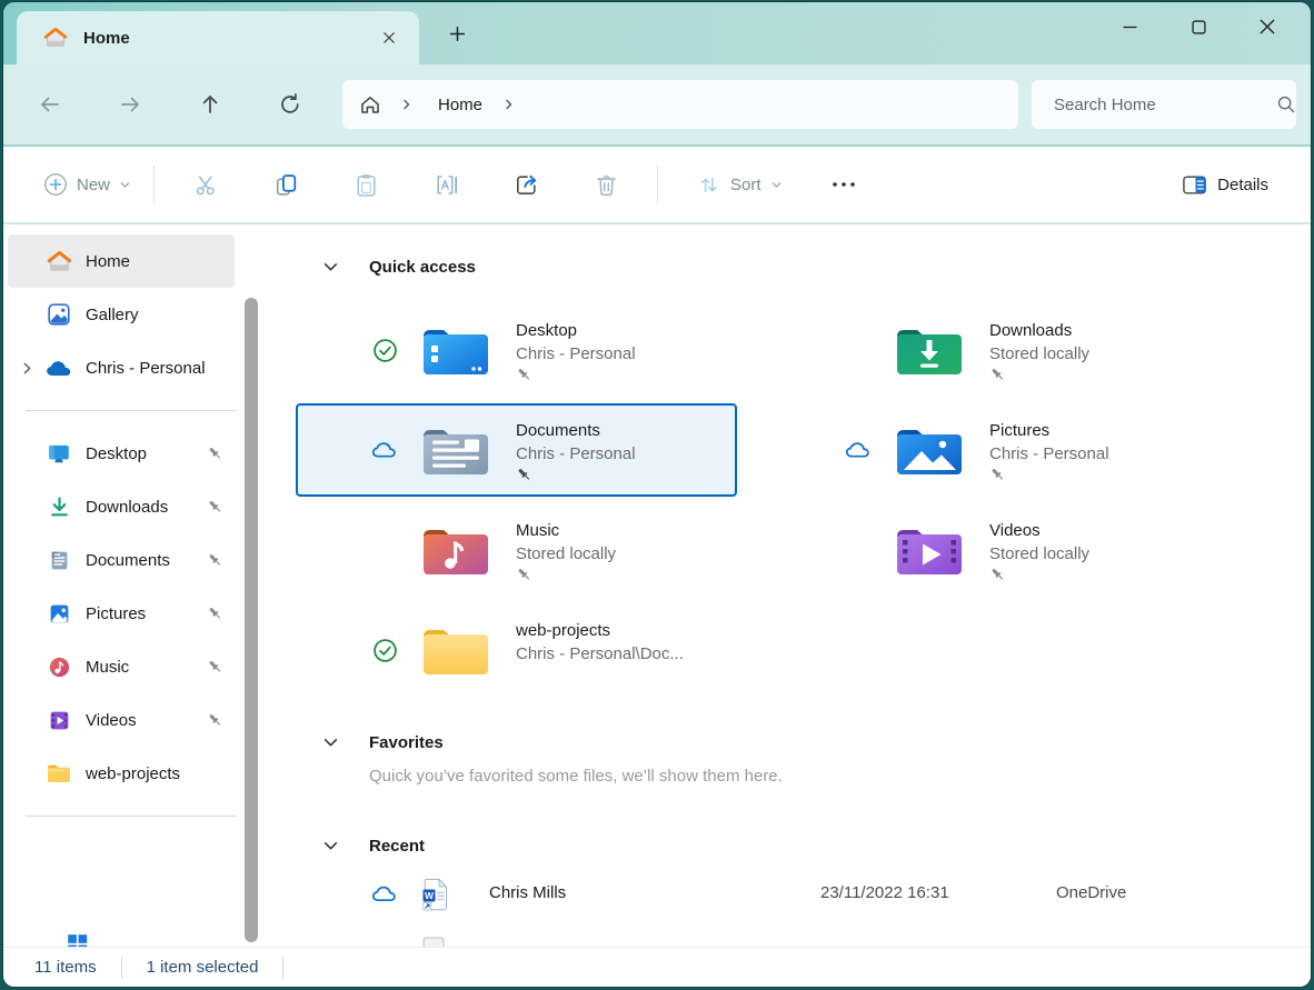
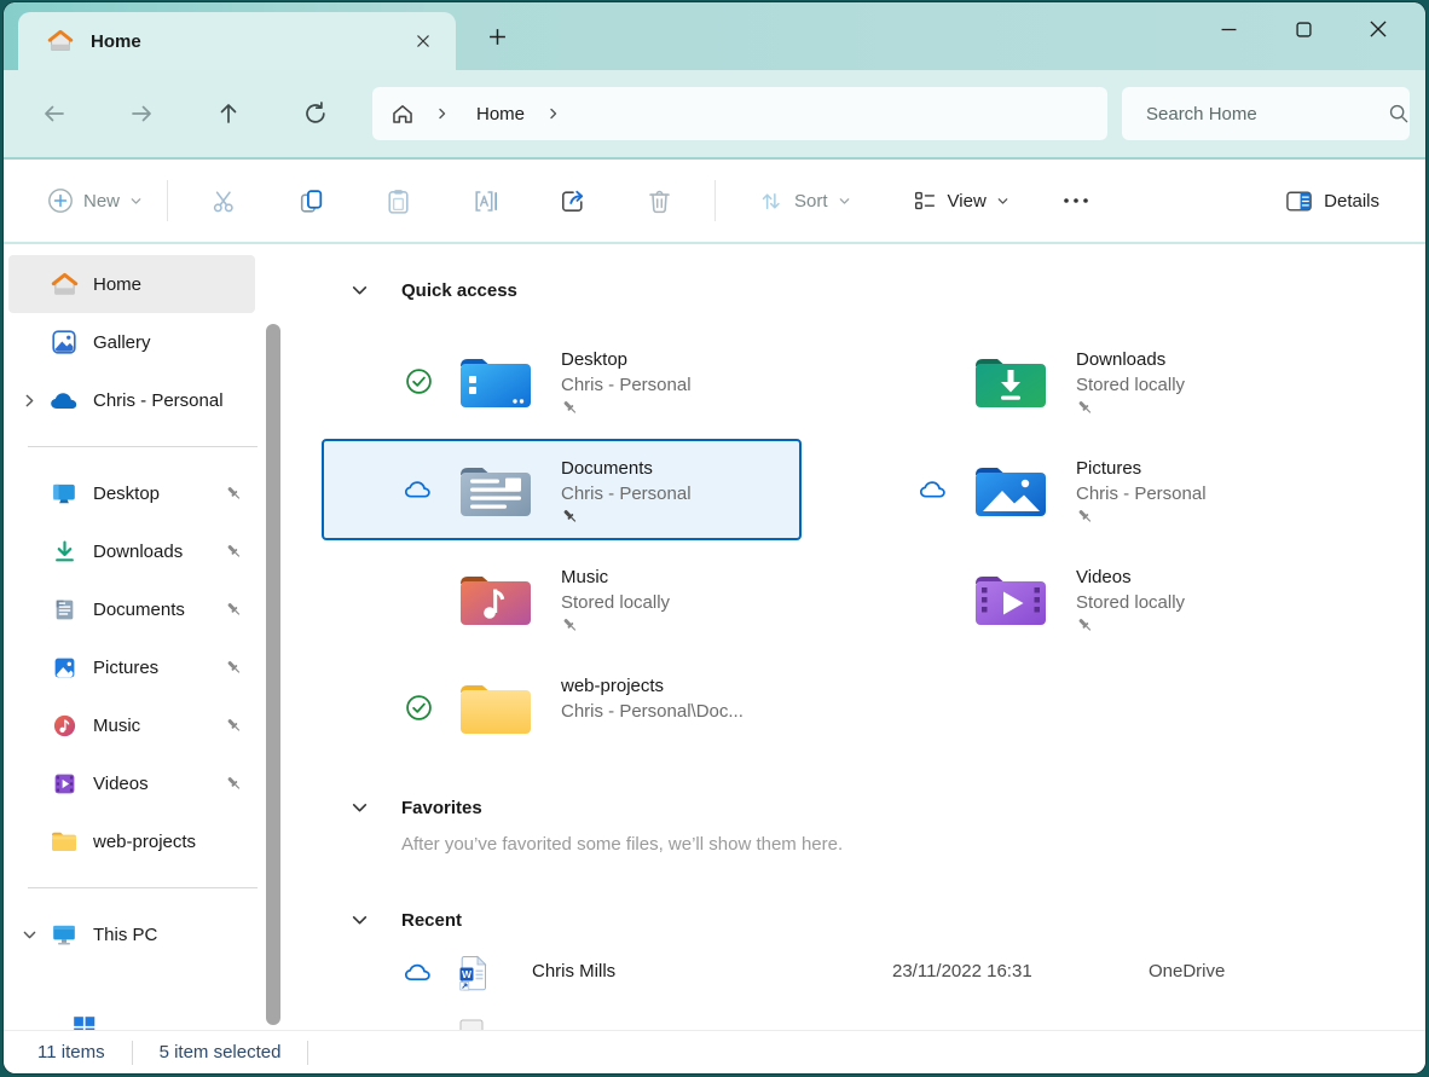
  Home
  Home
  Search Home
  New
  Sort
+ View
  Details
  Home
  Gallery
  Chris - Personal
  Desktop
  Downloads
  Documents
  Pictures
  Music
  Videos
  web-projects
+ This PC
  Quick access
  Desktop
  Chris - Personal
  Downloads
  Stored locally
  Documents
  Chris - Personal
  Pictures
  Chris - Personal
  Music
  Stored locally
  Videos
  Stored locally
  web-projects
  Chris - Personal\Doc...
  Favorites
- Quick you’ve favorited some files, we’ll show them here.
+ After you’ve favorited some files, we’ll show them here.
  Recent
  W
  Chris Mills
  23/11/2022 16:31
  OneDrive
  11 items
- 1 item selected
+ 5 item selected
